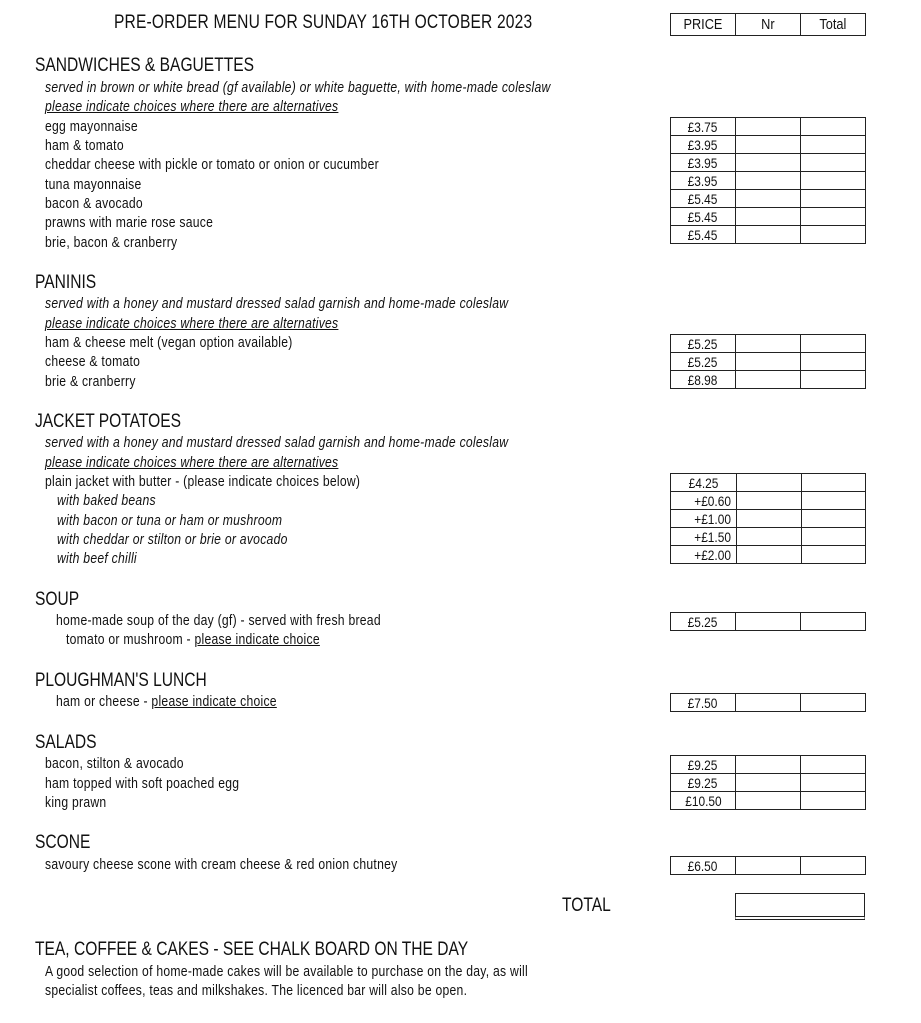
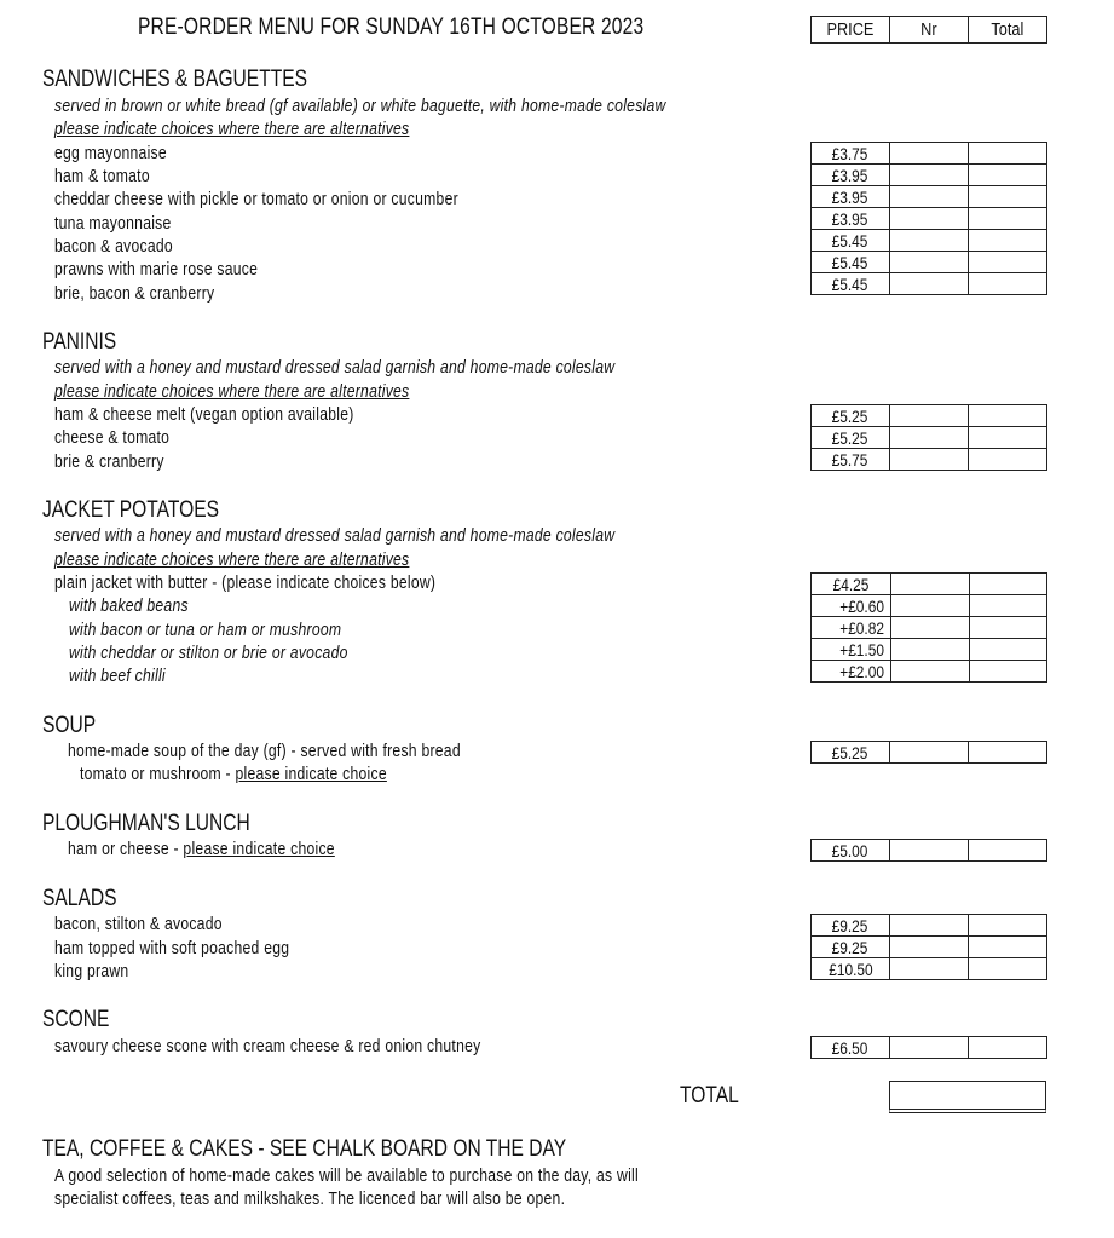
  PRE-ORDER MENU FOR SUNDAY 16TH OCTOBER 2023
  PRICE	Nr	Total
  SANDWICHES & BAGUETTES
  served in brown or white bread (gf available) or white baguette, with home-made coleslaw
  please indicate choices where there are alternatives
  egg mayonnaise
  ham & tomato
  cheddar cheese with pickle or tomato or onion or cucumber
  tuna mayonnaise
  bacon & avocado
  prawns with marie rose sauce
  brie, bacon & cranberry
  £3.75
  £3.95
  £3.95
  £3.95
  £5.45
  £5.45
  £5.45
  PANINIS
  served with a honey and mustard dressed salad garnish and home-made coleslaw
  please indicate choices where there are alternatives
  ham & cheese melt (vegan option available)
  cheese & tomato
  brie & cranberry
  £5.25
  £5.25
- £8.98
+ £5.75
  JACKET POTATOES
  served with a honey and mustard dressed salad garnish and home-made coleslaw
  please indicate choices where there are alternatives
  plain jacket with butter - (please indicate choices below)
  with baked beans
  with bacon or tuna or ham or mushroom
  with cheddar or stilton or brie or avocado
  with beef chilli
  £4.25
  +£0.60
- +£1.00
+ +£0.82
  +£1.50
  +£2.00
  SOUP
  home-made soup of the day (gf) - served with fresh bread
  tomato or mushroom - please indicate choice
  £5.25
  PLOUGHMAN'S LUNCH
  ham or cheese - please indicate choice
- £7.50
+ £5.00
  SALADS
  bacon, stilton & avocado
  ham topped with soft poached egg
  king prawn
  £9.25
  £9.25
  £10.50
  SCONE
  savoury cheese scone with cream cheese & red onion chutney
  £6.50
  TOTAL
  TEA, COFFEE & CAKES - SEE CHALK BOARD ON THE DAY
  A good selection of home-made cakes will be available to purchase on the day, as will
  specialist coffees, teas and milkshakes. The licenced bar will also be open.
